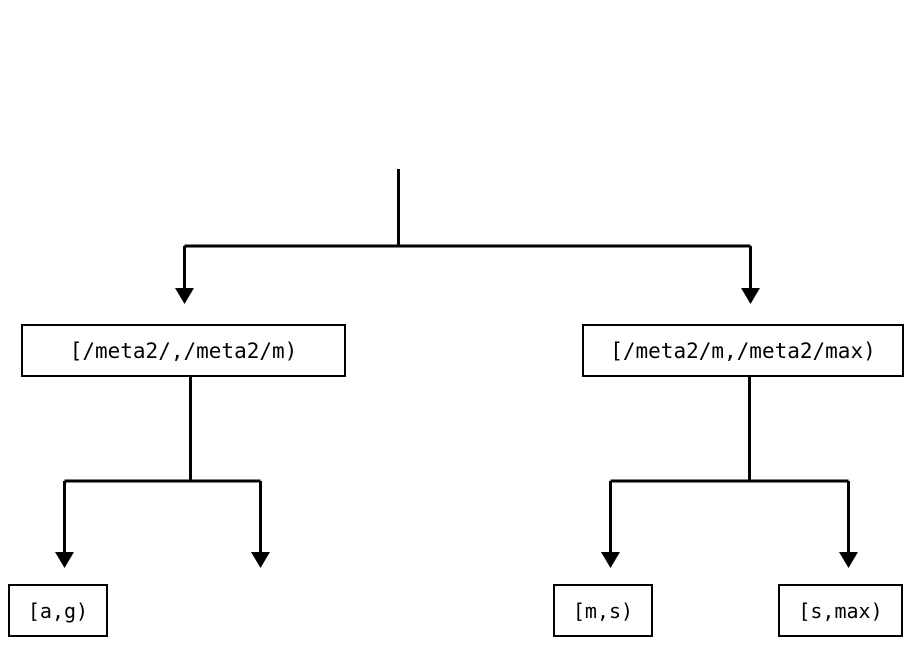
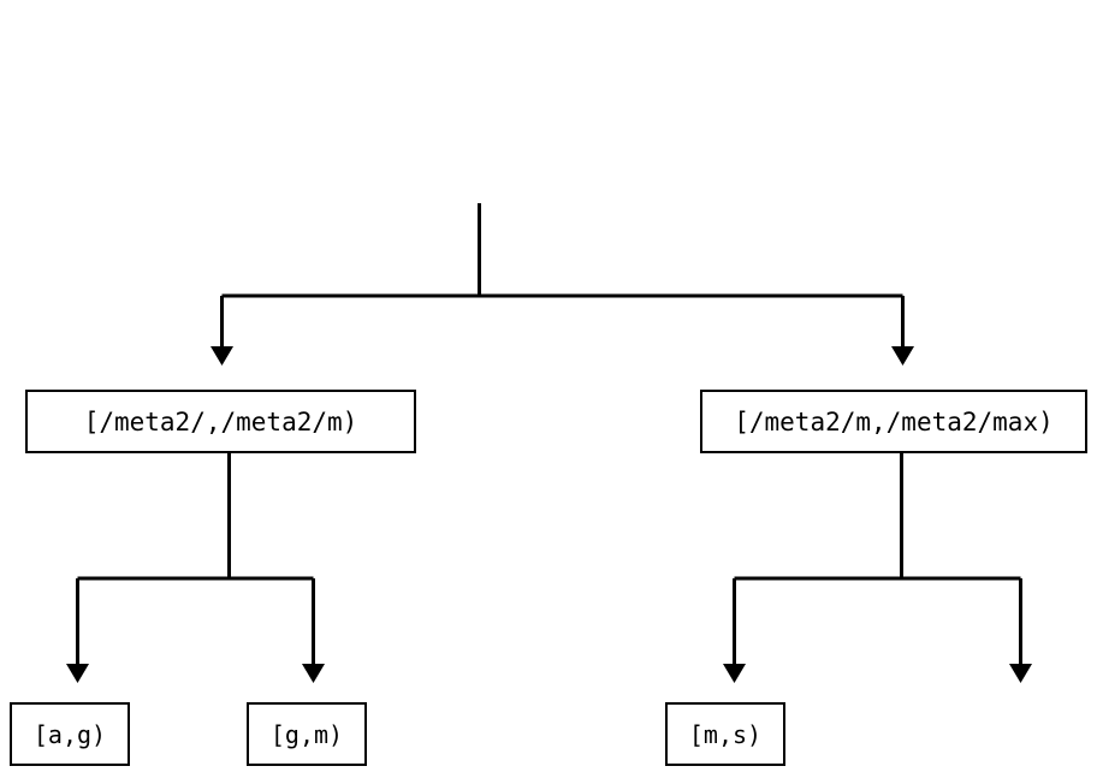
  [/meta2/,/meta2/m)
  [/meta2/m,/meta2/max)
  [a,g)
+ [g,m)
  [m,s)
- [s,max)
